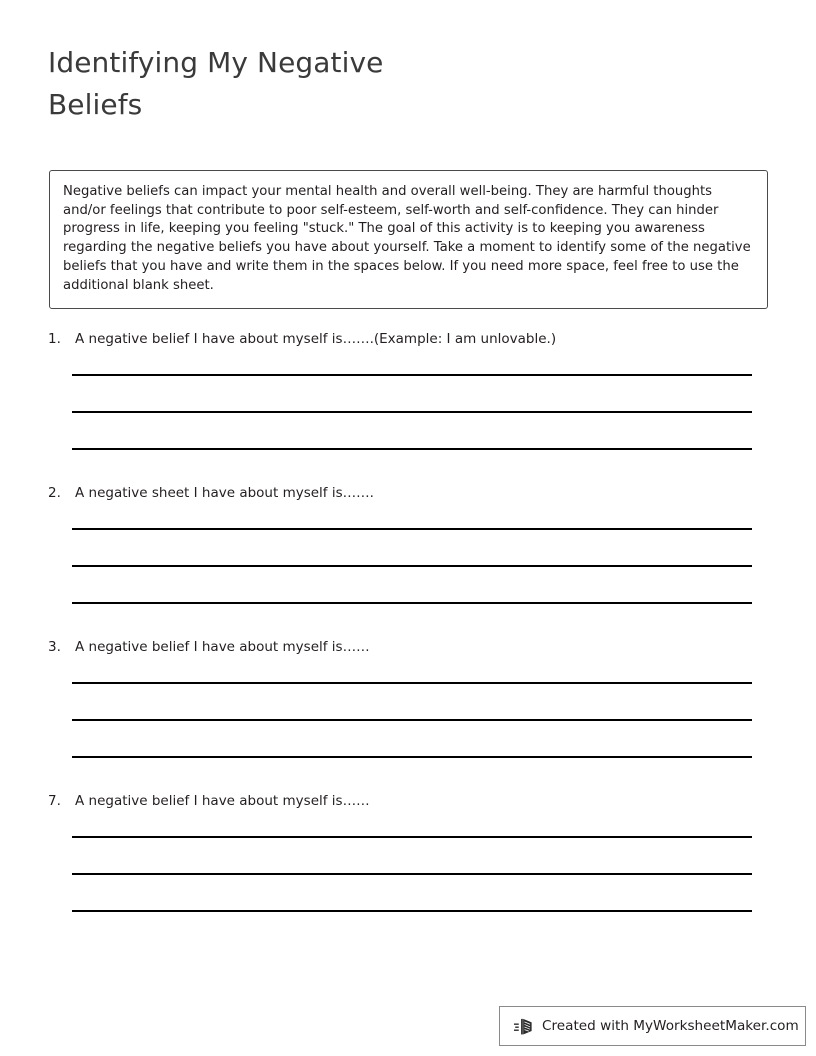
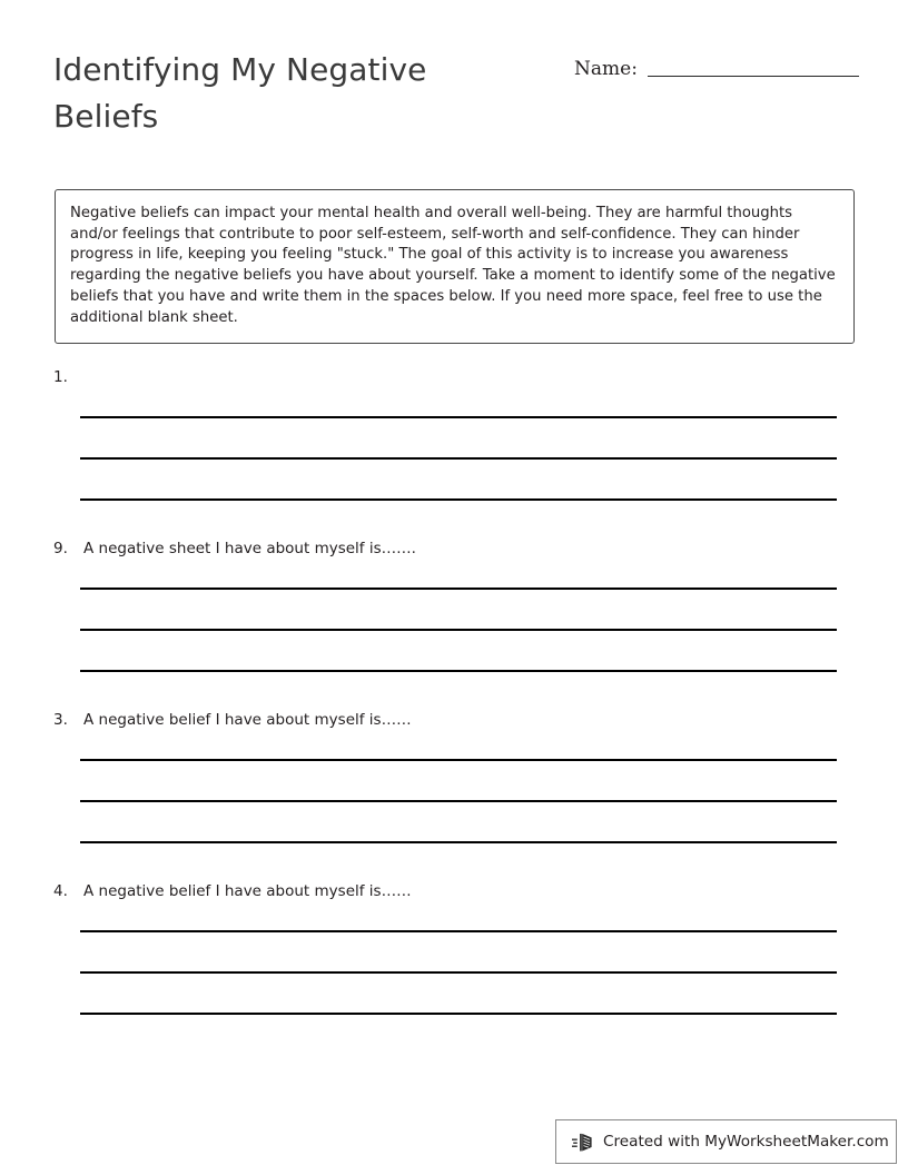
  Identifying My Negative Beliefs
+ Name:
- Negative beliefs can impact your mental health and overall well-being. They are harmful thoughts and/or feelings that contribute to poor self-esteem, self-worth and self-confidence. They can hinder progress in life, keeping you feeling "stuck." The goal of this activity is to keeping you awareness regarding the negative beliefs you have about yourself. Take a moment to identify some of the negative beliefs that you have and write them in the spaces below. If you need more space, feel free to use the additional blank sheet.
+ Negative beliefs can impact your mental health and overall well-being. They are harmful thoughts and/or feelings that contribute to poor self-esteem, self-worth and self-confidence. They can hinder progress in life, keeping you feeling "stuck." The goal of this activity is to increase you awareness regarding the negative beliefs you have about yourself. Take a moment to identify some of the negative beliefs that you have and write them in the spaces below. If you need more space, feel free to use the additional blank sheet.
  1.
- A negative belief I have about myself is…….(Example: I am unlovable.)
- 2.
+ 9.
  A negative sheet I have about myself is…….
  3.
  A negative belief I have about myself is……
- 7.
+ 4.
  A negative belief I have about myself is……
  Created with MyWorksheetMaker.com
